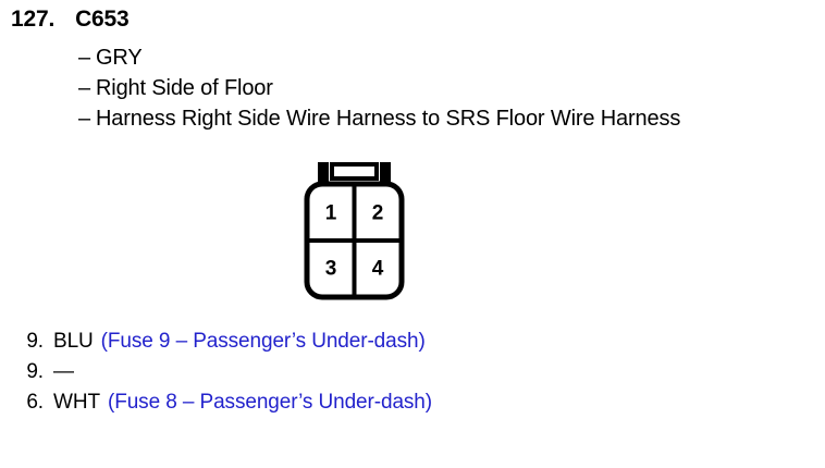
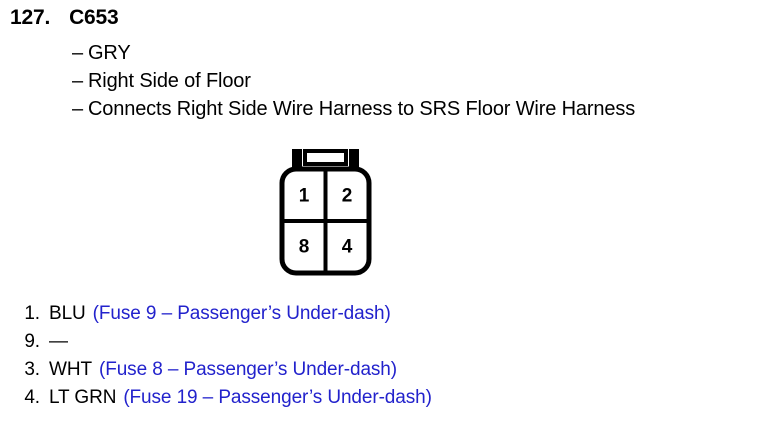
  127. C653
  – GRY
  – Right Side of Floor
- – Harness Right Side Wire Harness to SRS Floor Wire Harness
+ – Connects Right Side Wire Harness to SRS Floor Wire Harness
  1
  2
- 3
+ 8
  4
- 9. BLU (Fuse 9 – Passenger’s Under-dash)
+ 1. BLU (Fuse 9 – Passenger’s Under-dash)
  9. —
- 6. WHT (Fuse 8 – Passenger’s Under-dash)
+ 3. WHT (Fuse 8 – Passenger’s Under-dash)
+ 4. LT GRN (Fuse 19 – Passenger’s Under-dash)
